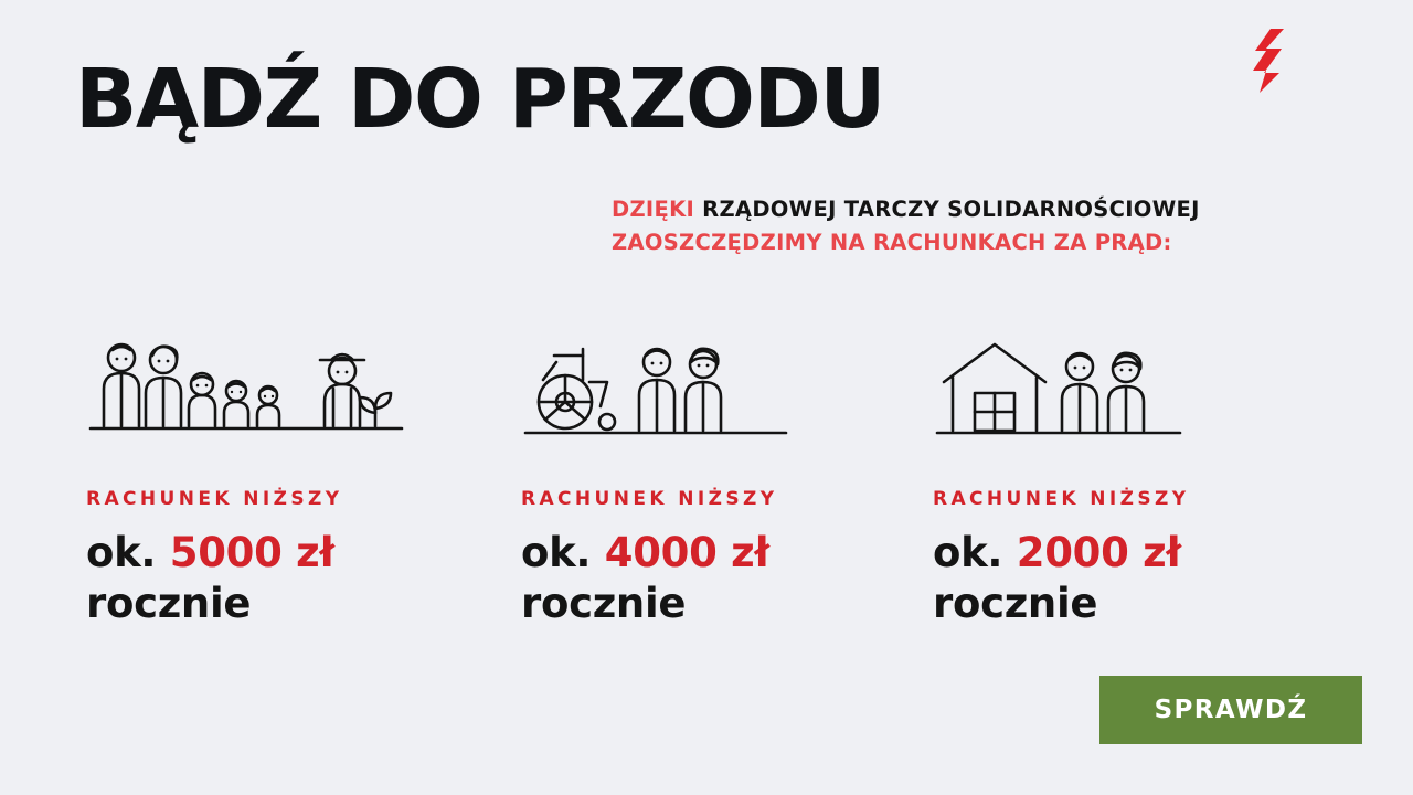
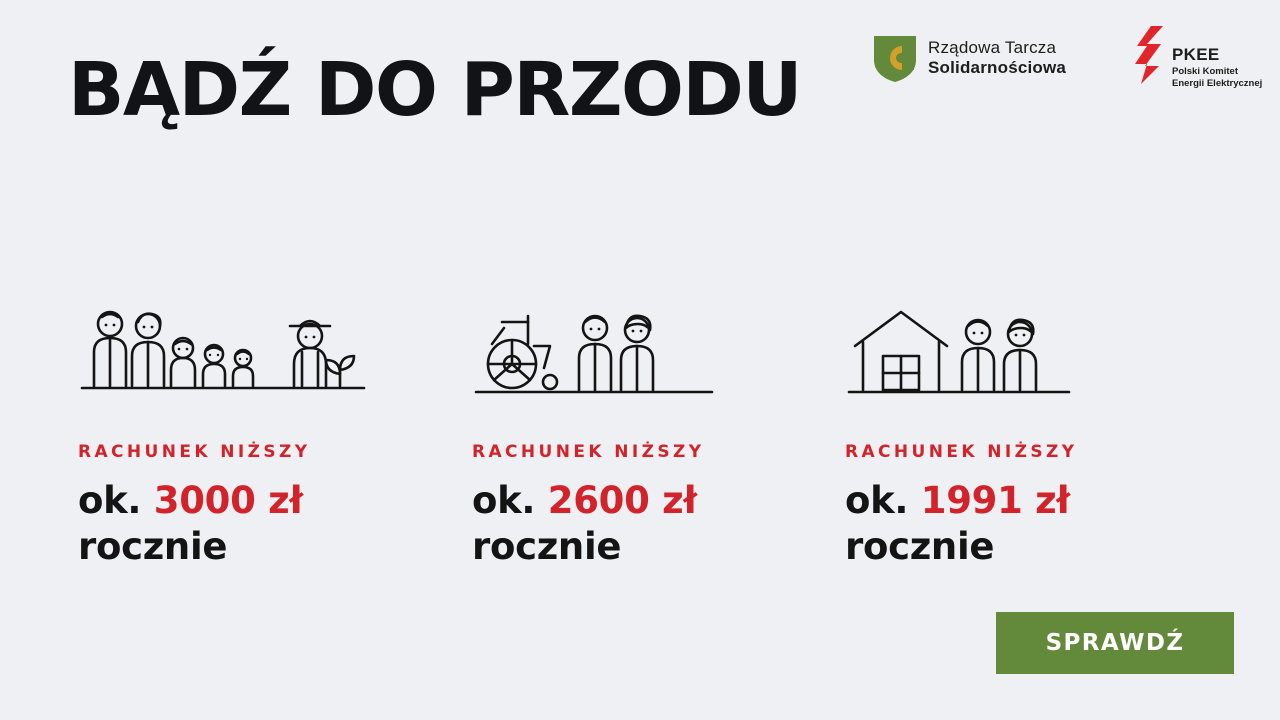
+ Rządowa Tarcza
+ Solidarnościowa
+ PKEE
+ Polski Komitet
+ Energii Elektrycznej
  BĄDŹ DO PRZODU
- DZIĘKI RZĄDOWEJ TARCZY SOLIDARNOŚCIOWEJ ZAOSZCZĘDZIMY NA RACHUNKACH ZA PRĄD:
  RACHUNEK NIŻSZY
- ok. 5000 zł
+ ok. 3000 zł
  rocznie
  RACHUNEK NIŻSZY
- ok. 4000 zł
+ ok. 2600 zł
  rocznie
  RACHUNEK NIŻSZY
- ok. 2000 zł
+ ok. 1991 zł
  rocznie
  SPRAWDŹ
